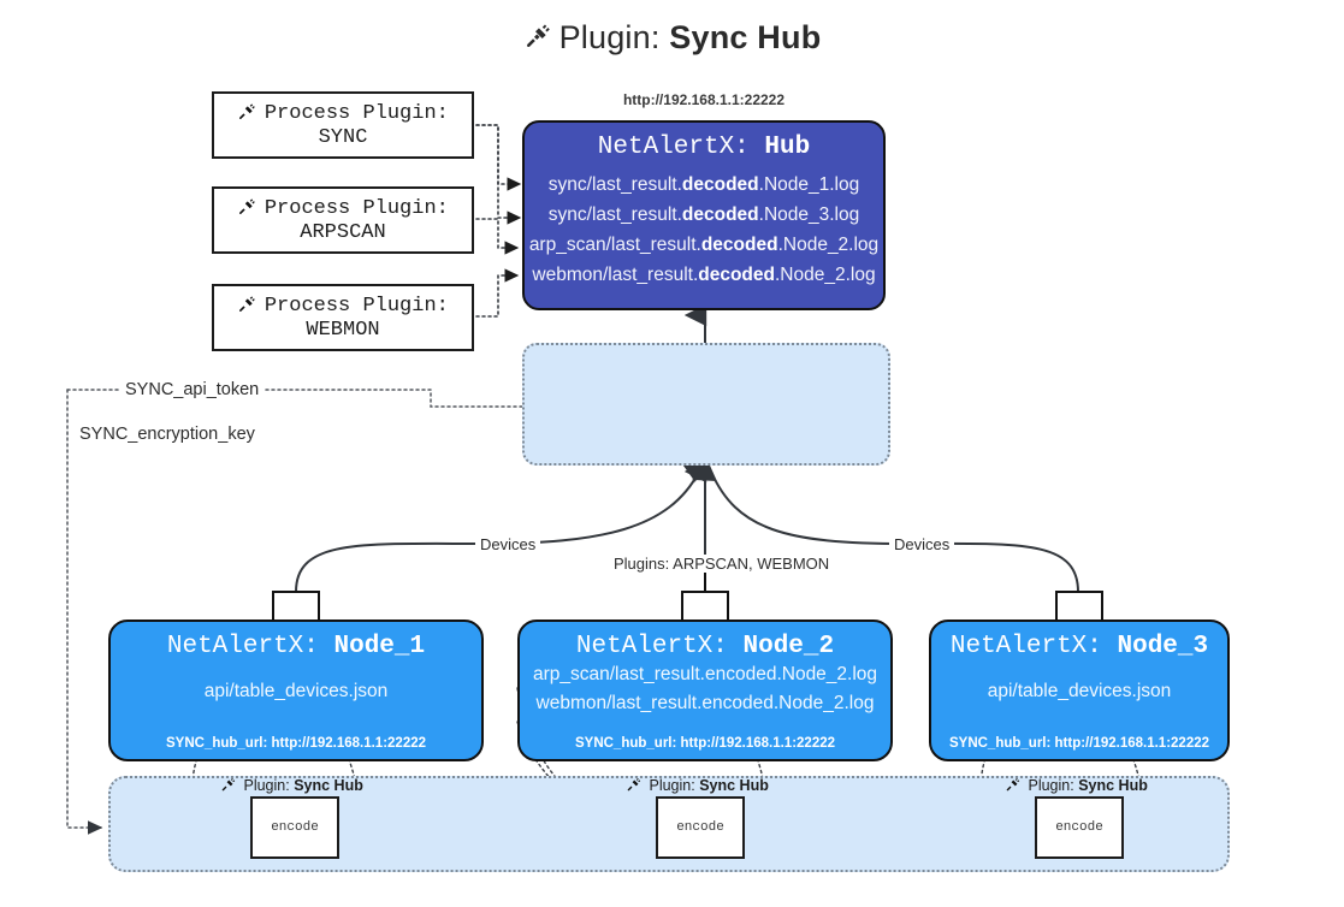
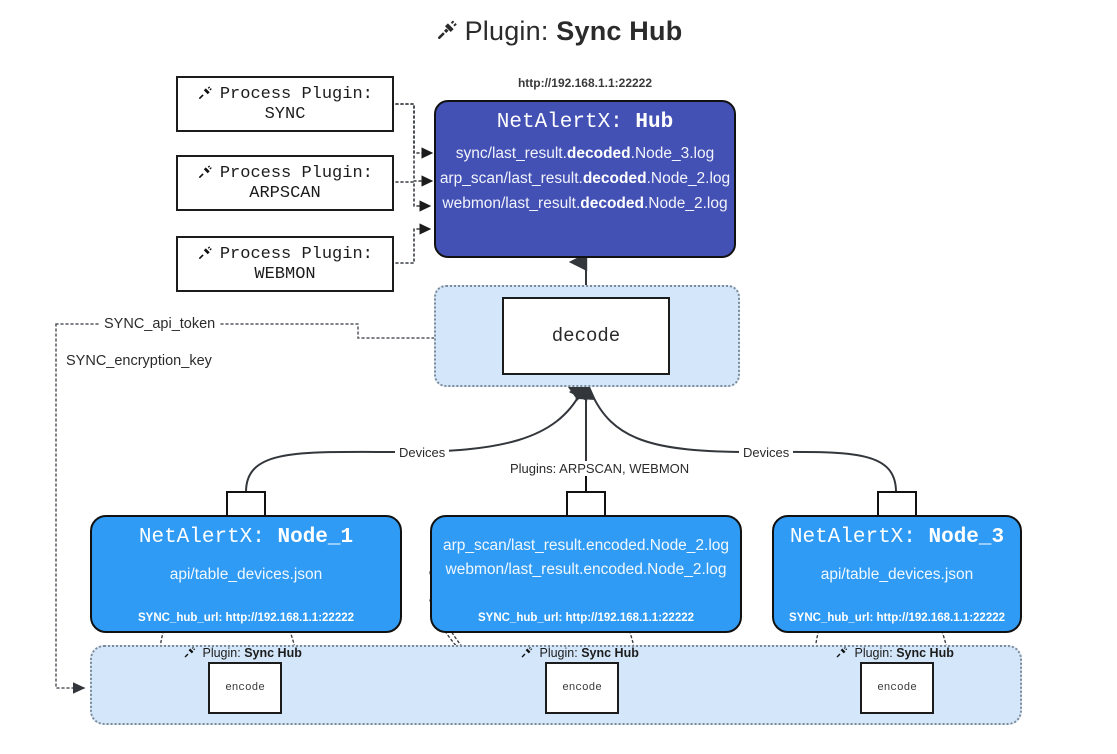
  Plugin: Sync Hub
  Process Plugin:
  SYNC
  Process Plugin:
  ARPSCAN
  Process Plugin:
  WEBMON
  http://192.168.1.1:22222
  NetAlertX: Hub
- sync/last_result.decoded.Node_1.log
  sync/last_result.decoded.Node_3.log
  arp_scan/last_result.decoded.Node_2.log
  webmon/last_result.decoded.Node_2.log
+ decode
  SYNC_api_token
  SYNC_encryption_key
  Devices
  Devices
  Plugins: ARPSCAN, WEBMON
  NetAlertX: Node_1
  api/table_devices.json
  SYNC_hub_url: http://192.168.1.1:22222
- NetAlertX: Node_2
  arp_scan/last_result.encoded.Node_2.log
  webmon/last_result.encoded.Node_2.log
  SYNC_hub_url: http://192.168.1.1:22222
  NetAlertX: Node_3
  api/table_devices.json
  SYNC_hub_url: http://192.168.1.1:22222
  Plugin: Sync Hub
  encode
  Plugin: Sync Hub
  encode
  Plugin: Sync Hub
  encode
